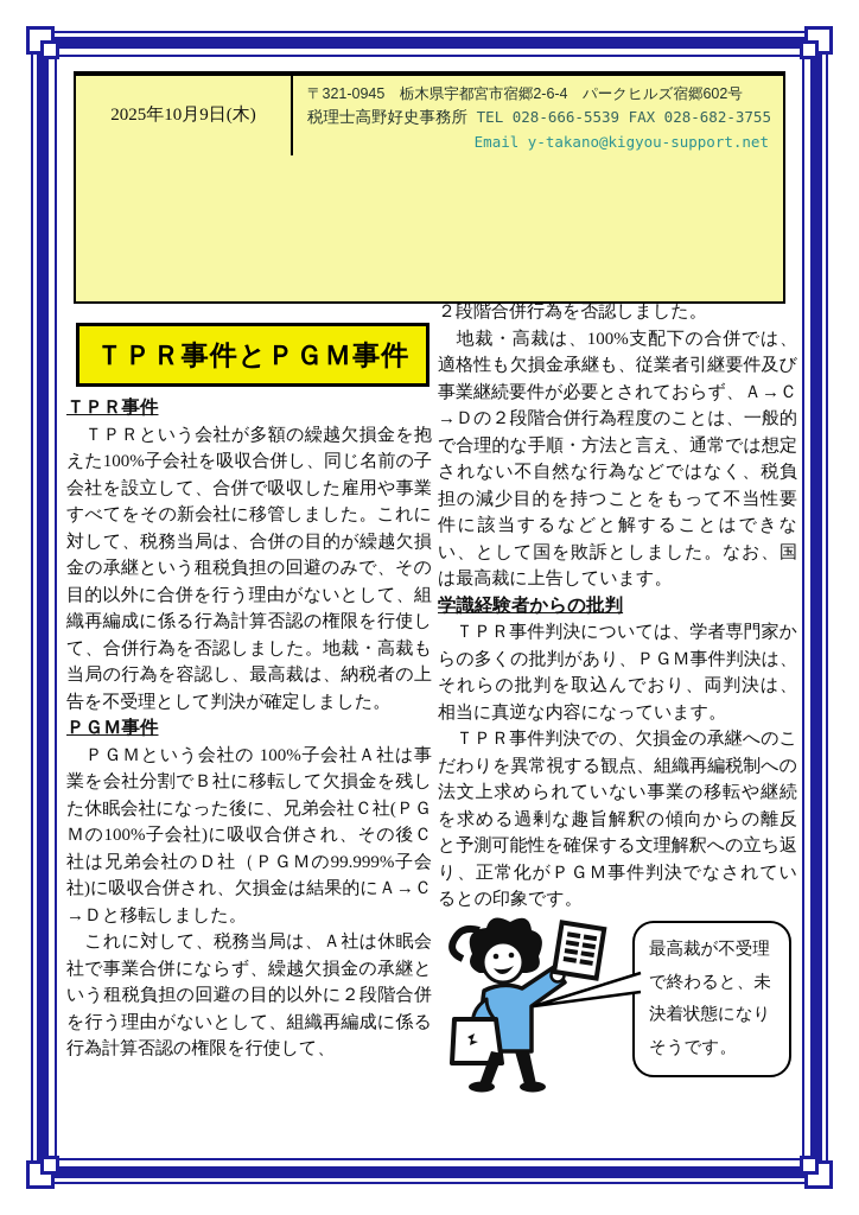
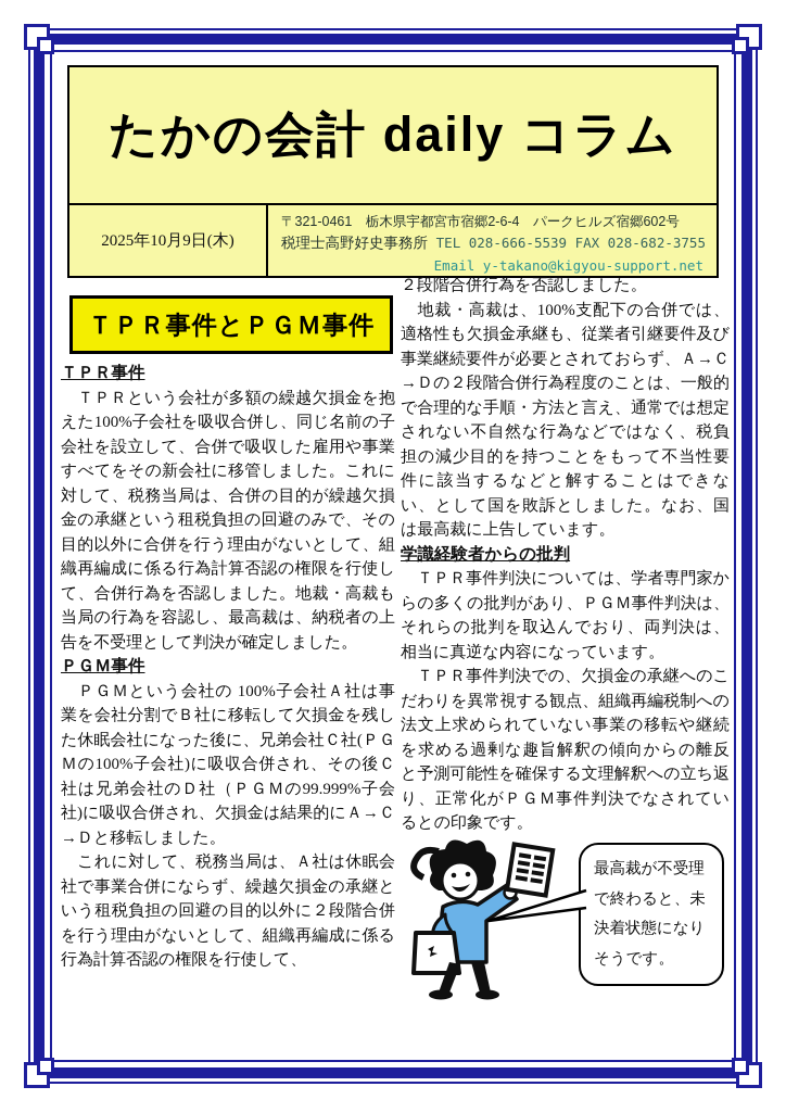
+ たかの会計 daily コラム
  2025年10月9日(木)
- 〒321-0945 栃木県宇都宮市宿郷2-6-4 パークヒルズ宿郷602号
+ 〒321-0461 栃木県宇都宮市宿郷2-6-4 パークヒルズ宿郷602号
  税理士高野好史事務所
  TEL 028-666-5539 FAX 028-682-3755
  Email y-takano@kigyou-support.net
  ＴＰＲ事件とＰＧＭ事件
  ＴＰＲ事件
  ＴＰＲという会社が多額の繰越欠損金を抱えた100%子会社を吸収合併し、同じ名前の子会社を設立して、合併で吸収した雇用や事業すべてをその新会社に移管しました。これに対して、税務当局は、合併の目的が繰越欠損金の承継という租税負担の回避のみで、その目的以外に合併を行う理由がないとして、組織再編成に係る行為計算否認の権限を行使して、合併行為を否認しました。地裁・高裁も当局の行為を容認し、最高裁は、納税者の上告を不受理として判決が確定しました。
  ＰＧＭ事件
  ＰＧＭという会社の 100%子会社Ａ社は事業を会社分割でＢ社に移転して欠損金を残した休眠会社になった後に、兄弟会社Ｃ社(ＰＧＭの100%子会社)に吸収合併され、その後Ｃ社は兄弟会社のＤ社（ＰＧＭの99.999%子会社)に吸収合併され、欠損金は結果的にＡ→Ｃ→Ｄと移転しました。
  これに対して、税務当局は、Ａ社は休眠会社で事業合併にならず、繰越欠損金の承継という租税負担の回避の目的以外に２段階合併を行う理由がないとして、組織再編成に係る行為計算否認の権限を行使して、
  ２段階合併行為を否認しました。
  地裁・高裁は、100%支配下の合併では、適格性も欠損金承継も、従業者引継要件及び事業継続要件が必要とされておらず、Ａ→Ｃ→Ｄの２段階合併行為程度のことは、一般的で合理的な手順・方法と言え、通常では想定されない不自然な行為などではなく、税負担の減少目的を持つことをもって不当性要件に該当するなどと解することはできない、として国を敗訴としました。なお、国は最高裁に上告しています。
  学識経験者からの批判
  ＴＰＲ事件判決については、学者専門家からの多くの批判があり、ＰＧＭ事件判決は、それらの批判を取込んでおり、両判決は、相当に真逆な内容になっています。
  ＴＰＲ事件判決での、欠損金の承継へのこだわりを異常視する観点、組織再編税制への法文上求められていない事業の移転や継続を求める過剰な趣旨解釈の傾向からの離反と予測可能性を確保する文理解釈への立ち返り、正常化がＰＧＭ事件判決でなされているとの印象です。
  最高裁が不受理で終わると、未決着状態になりそうです。
